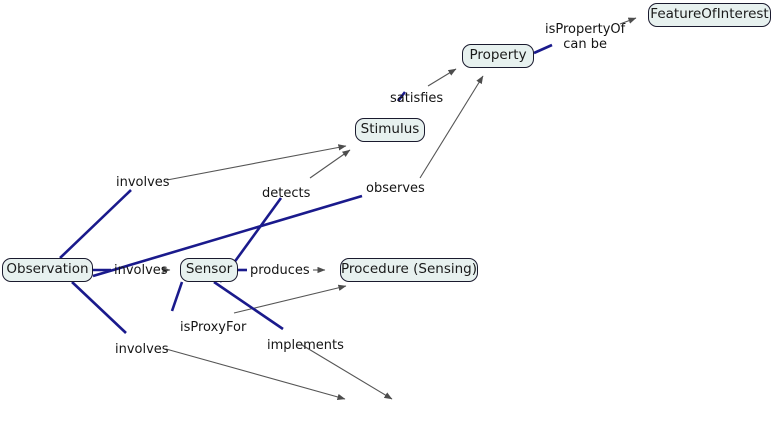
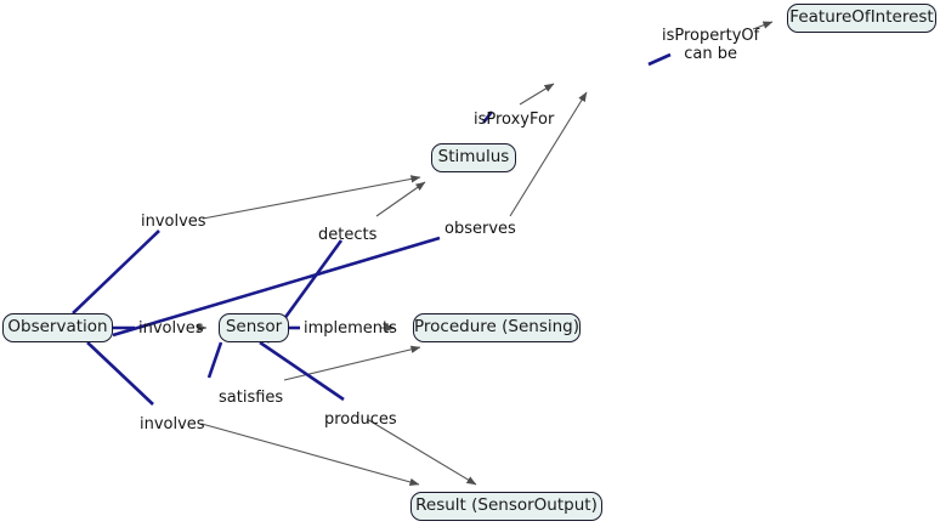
  Observation
  Sensor
  Stimulus
- Property
  FeatureOfInterest
  Procedure (Sensing)
+ Result (SensorOutput)
  involves
  involves
  observes
  involves
  detects
- produces
+ implements
- isProxyFor
+ satisfies
- implements
+ produces
- satisfies
+ isProxyFor
  isPropertyOf
  can be
